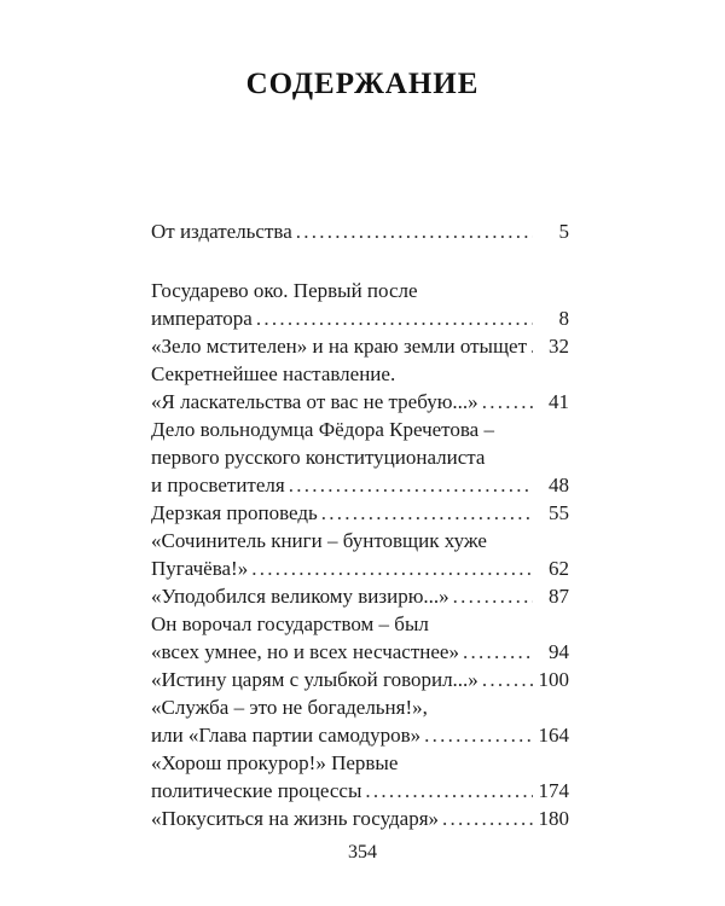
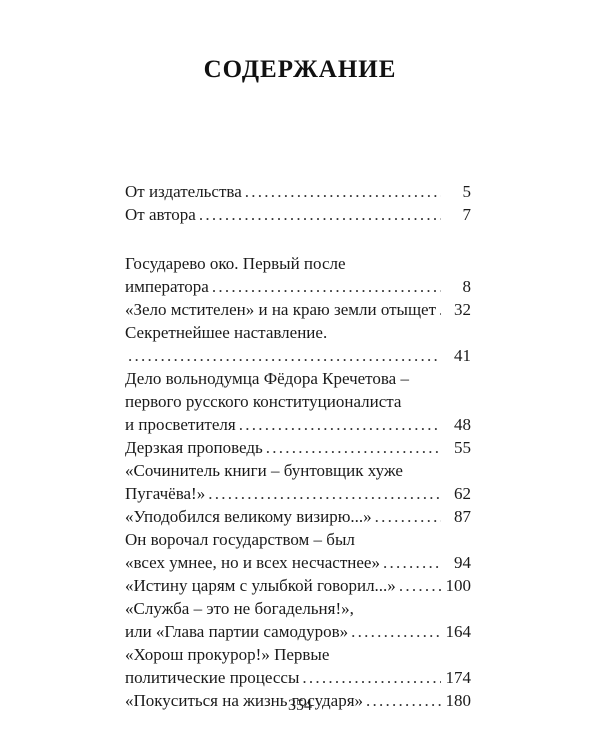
  СОДЕРЖАНИЕ
  От издательства
  5
+ От автора
+ 7
  Государево око. Первый после
  императора
  8
  «Зело мстителен» и на краю земли отыщет
  32
  Секретнейшее наставление.
- «Я ласкательства от вас не требую...»
  41
  Дело вольнодумца Фёдора Кречетова –
  первого русского конституционалиста
  и просветителя
  48
  Дерзкая проповедь
  55
  «Сочинитель книги – бунтовщик хуже
  Пугачёва!»
  62
  «Уподобился великому визирю...»
  87
  Он ворочал государством – был
  «всех умнее, но и всех несчастнее»
  94
  «Истину царям с улыбкой говорил...»
  100
  «Служба – это не богадельня!»,
  или «Глава партии самодуров»
  164
  «Хорош прокурор!» Первые
  политические процессы
  174
  «Покуситься на жизнь государя»
  180
  354
